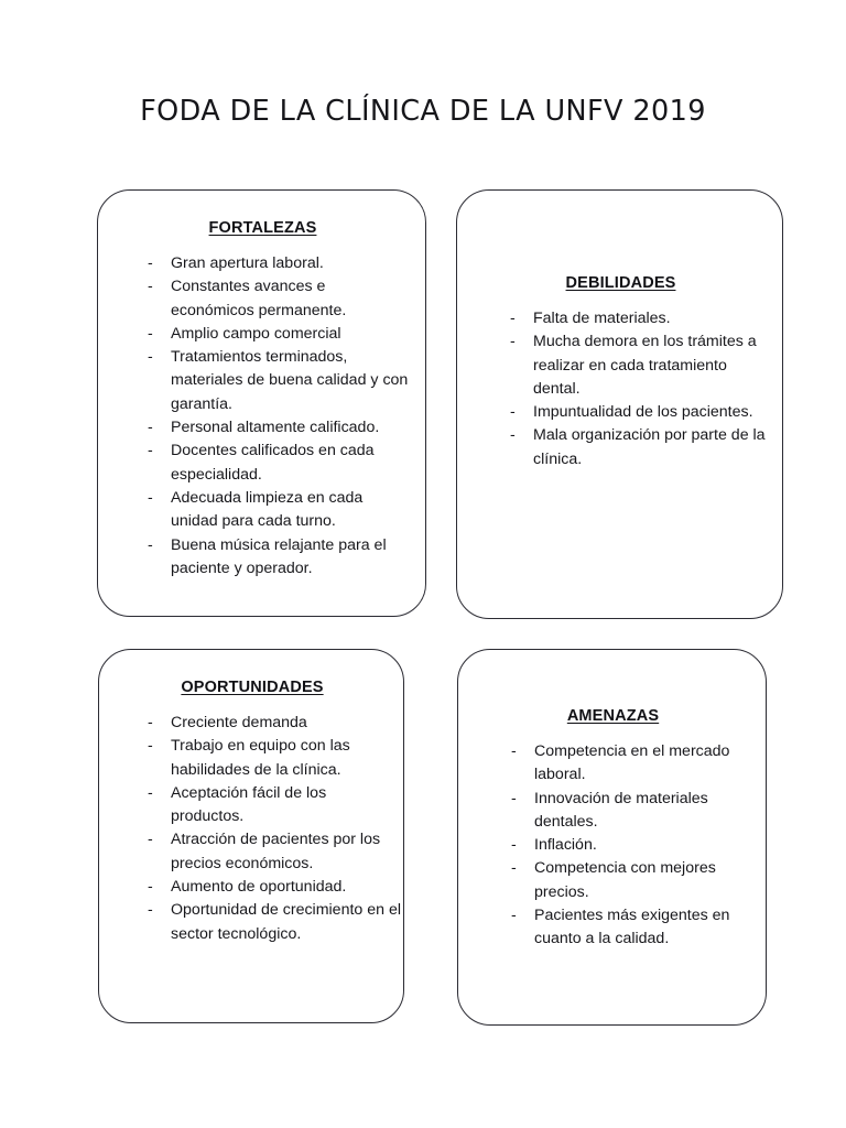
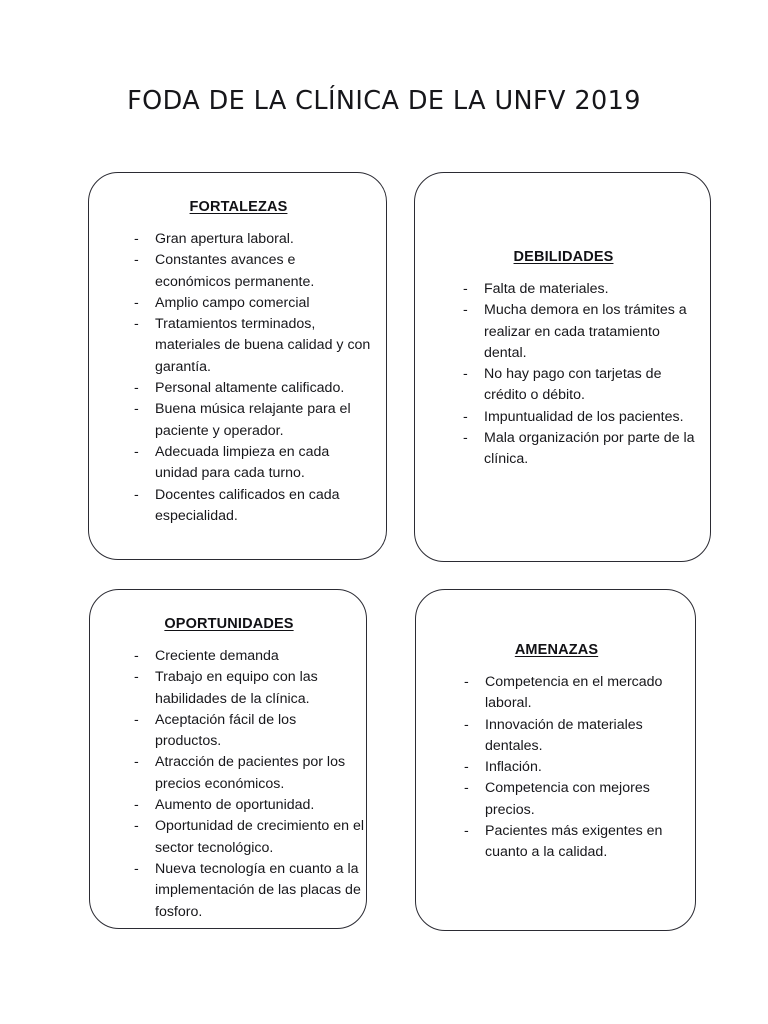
  FODA DE LA CLÍNICA DE LA UNFV 2019
  FORTALEZAS
  Gran apertura laboral.
  Constantes avances e económicos permanente.
  Amplio campo comercial
  Tratamientos terminados, materiales de buena calidad y con garantía.
  Personal altamente calificado.
- Docentes calificados en cada especialidad.
+ Buena música relajante para el paciente y operador.
  Adecuada limpieza en cada unidad para cada turno.
- Buena música relajante para el paciente y operador.
+ Docentes calificados en cada especialidad.
  DEBILIDADES
  Falta de materiales.
  Mucha demora en los trámites a realizar en cada tratamiento dental.
+ No hay pago con tarjetas de crédito o débito.
  Impuntualidad de los pacientes.
  Mala organización por parte de la clínica.
  OPORTUNIDADES
  Creciente demanda
  Trabajo en equipo con las habilidades de la clínica.
  Aceptación fácil de los productos.
  Atracción de pacientes por los precios económicos.
  Aumento de oportunidad.
  Oportunidad de crecimiento en el sector tecnológico.
+ Nueva tecnología en cuanto a la implementación de las placas de fosforo.
  AMENAZAS
  Competencia en el mercado laboral.
  Innovación de materiales dentales.
  Inflación.
  Competencia con mejores precios.
  Pacientes más exigentes en cuanto a la calidad.
